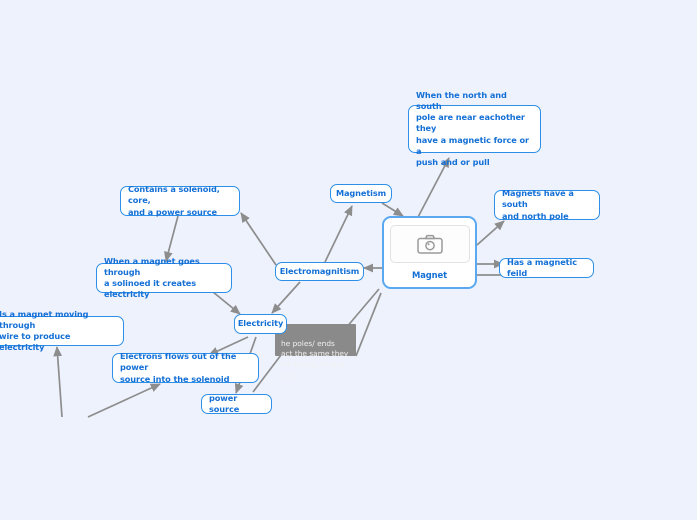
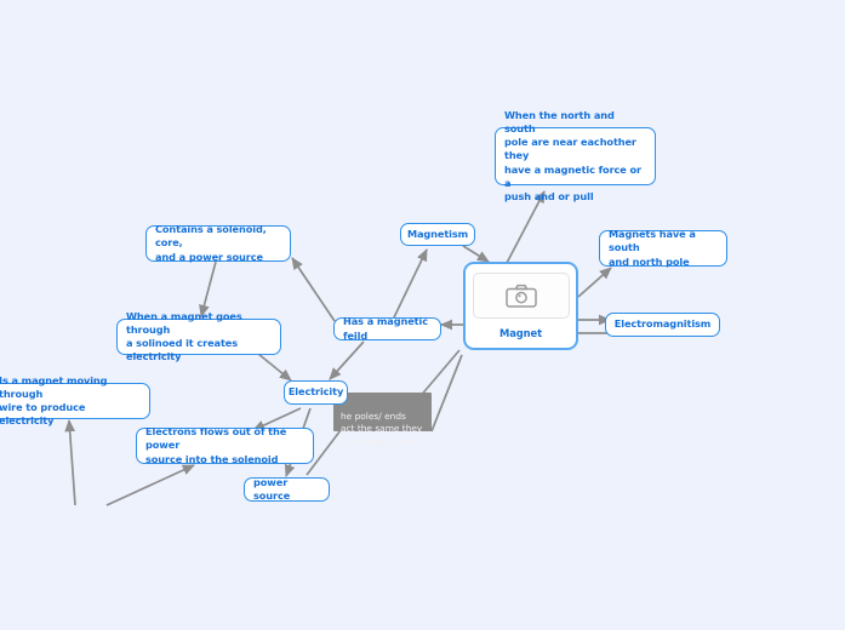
  When the north and south
  pole are near eachother they
  have a magnetic force or a
  push and or pull
  Magnetism
  Magnets have a south
  and north pole
- Has a magnetic feild
+ Electromagnitism
  Contains a solenoid, core,
  and a power source
- Electromagnitism
+ Has a magnetic feild
  When a magnet goes through
  a solinoed it creates electricity
  Electricity
  he poles/ ends
  act the same they
  Is a magnet moving through
  wire to produce electricity
  Electrons flows out of the power
  source into the solenoid
  power source
  Magnet
